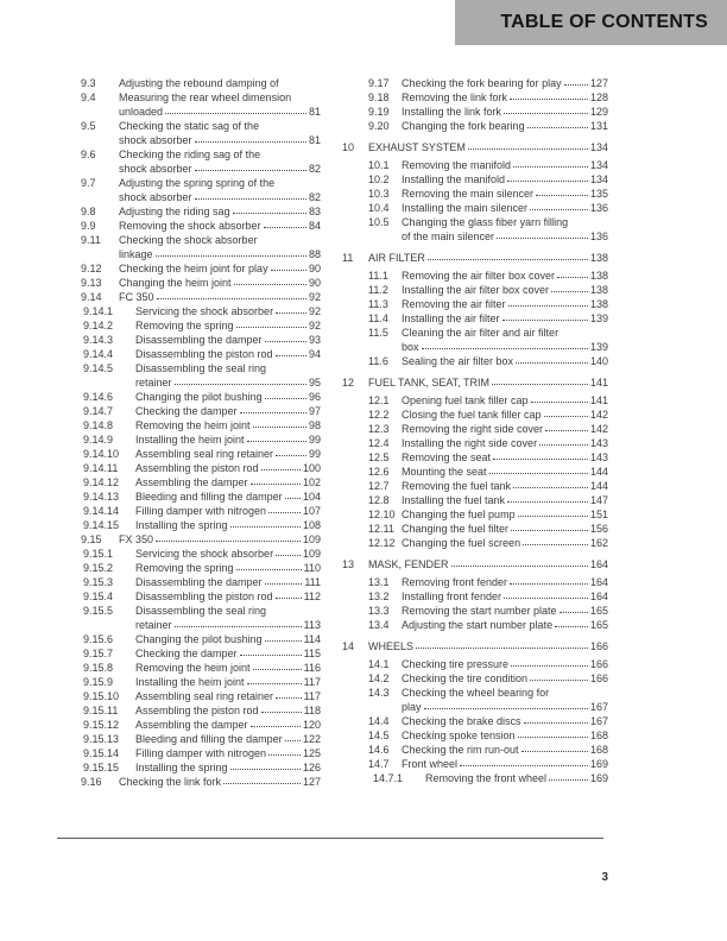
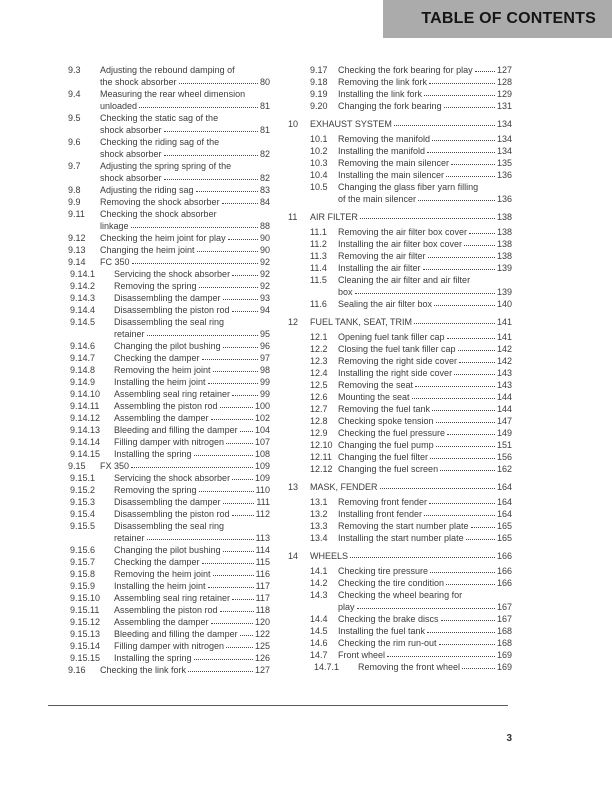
  TABLE OF CONTENTS
  9.3
  Adjusting the rebound damping of
+ the shock absorber
+ 80
  9.4
  Measuring the rear wheel dimension
  unloaded
  81
  9.5
  Checking the static sag of the
  shock absorber
  81
  9.6
  Checking the riding sag of the
  shock absorber
  82
  9.7
  Adjusting the spring spring of the
  shock absorber
  82
  9.8
  Adjusting the riding sag
  83
  9.9
  Removing the shock absorber
  84
  9.11
  Checking the shock absorber
  linkage
  88
  9.12
  Checking the heim joint for play
  90
  9.13
  Changing the heim joint
  90
  9.14
  FC 350
  92
  9.14.1
  Servicing the shock absorber
  92
  9.14.2
  Removing the spring
  92
  9.14.3
  Disassembling the damper
  93
  9.14.4
  Disassembling the piston rod
  94
  9.14.5
  Disassembling the seal ring
  retainer
  95
  9.14.6
  Changing the pilot bushing
  96
  9.14.7
  Checking the damper
  97
  9.14.8
  Removing the heim joint
  98
  9.14.9
  Installing the heim joint
  99
  9.14.10
  Assembling seal ring retainer
  99
  9.14.11
  Assembling the piston rod
  100
  9.14.12
  Assembling the damper
  102
  9.14.13
  Bleeding and filling the damper
  104
  9.14.14
  Filling damper with nitrogen
  107
  9.14.15
  Installing the spring
  108
  9.15
  FX 350
  109
  9.15.1
  Servicing the shock absorber
  109
  9.15.2
  Removing the spring
  110
  9.15.3
  Disassembling the damper
  111
  9.15.4
  Disassembling the piston rod
  112
  9.15.5
  Disassembling the seal ring
  retainer
  113
  9.15.6
  Changing the pilot bushing
  114
  9.15.7
  Checking the damper
  115
  9.15.8
  Removing the heim joint
  116
  9.15.9
  Installing the heim joint
  117
  9.15.10
  Assembling seal ring retainer
  117
  9.15.11
  Assembling the piston rod
  118
  9.15.12
  Assembling the damper
  120
  9.15.13
  Bleeding and filling the damper
  122
  9.15.14
  Filling damper with nitrogen
  125
  9.15.15
  Installing the spring
  126
  9.16
  Checking the link fork
  127
  9.17
  Checking the fork bearing for play
  127
  9.18
  Removing the link fork
  128
  9.19
  Installing the link fork
  129
  9.20
  Changing the fork bearing
  131
  10
  EXHAUST SYSTEM
  134
  10.1
  Removing the manifold
  134
  10.2
  Installing the manifold
  134
  10.3
  Removing the main silencer
  135
  10.4
  Installing the main silencer
  136
  10.5
  Changing the glass fiber yarn filling
  of the main silencer
  136
  11
  AIR FILTER
  138
  11.1
  Removing the air filter box cover
  138
  11.2
  Installing the air filter box cover
  138
  11.3
  Removing the air filter
  138
  11.4
  Installing the air filter
  139
  11.5
  Cleaning the air filter and air filter
  box
  139
  11.6
  Sealing the air filter box
  140
  12
  FUEL TANK, SEAT, TRIM
  141
  12.1
  Opening fuel tank filler cap
  141
  12.2
  Closing the fuel tank filler cap
  142
  12.3
  Removing the right side cover
  142
  12.4
  Installing the right side cover
  143
  12.5
  Removing the seat
  143
  12.6
  Mounting the seat
  144
  12.7
  Removing the fuel tank
  144
  12.8
- Installing the fuel tank
+ Checking spoke tension
  147
+ 12.9
+ Checking the fuel pressure
+ 149
  12.10
  Changing the fuel pump
  151
  12.11
  Changing the fuel filter
  156
  12.12
  Changing the fuel screen
  162
  13
  MASK, FENDER
  164
  13.1
  Removing front fender
  164
  13.2
  Installing front fender
  164
  13.3
  Removing the start number plate
  165
  13.4
- Adjusting the start number plate
+ Installing the start number plate
  165
  14
  WHEELS
  166
  14.1
  Checking tire pressure
  166
  14.2
  Checking the tire condition
  166
  14.3
  Checking the wheel bearing for
  play
  167
  14.4
  Checking the brake discs
  167
  14.5
- Checking spoke tension
+ Installing the fuel tank
  168
  14.6
  Checking the rim run-out
  168
  14.7
  Front wheel
  169
  14.7.1
  Removing the front wheel
  169
  3
